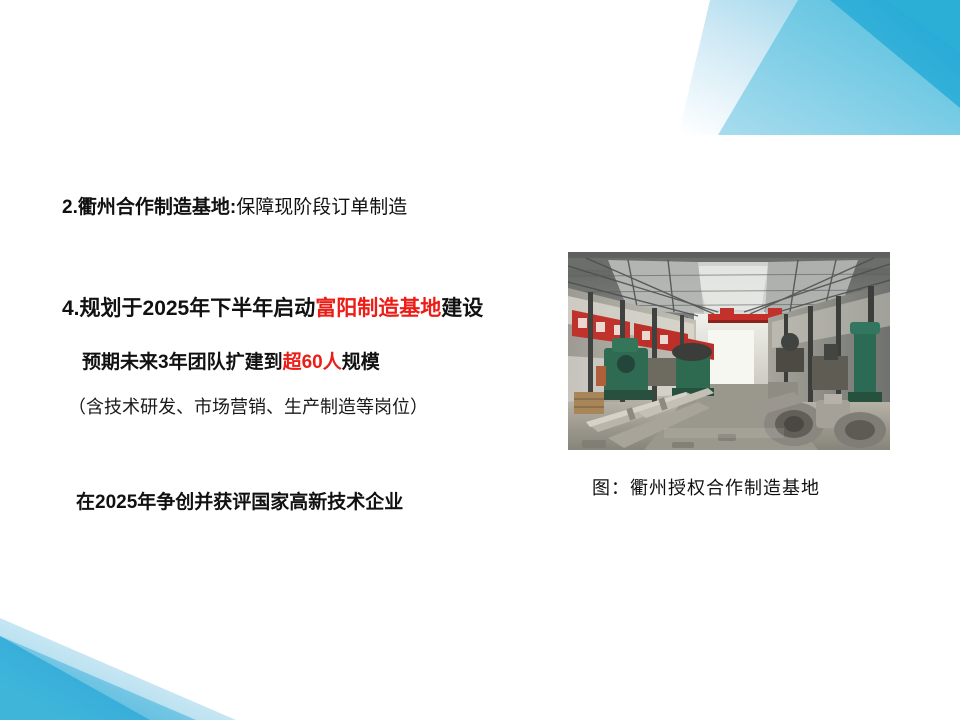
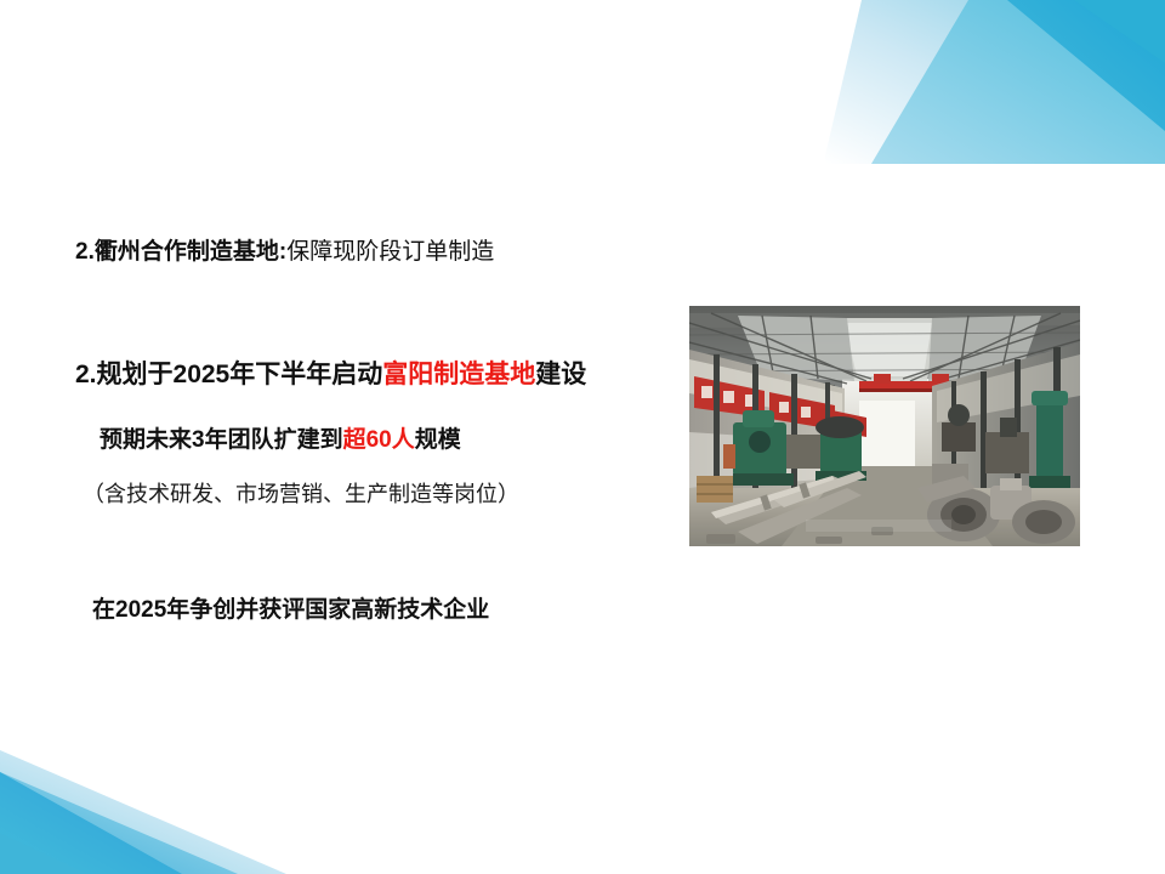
  2.衢州合作制造基地:保障现阶段订单制造
- 4.规划于2025年下半年启动富阳制造基地建设
+ 2.规划于2025年下半年启动富阳制造基地建设
  预期未来3年团队扩建到超60人规模
  （含技术研发、市场营销、生产制造等岗位）
  在2025年争创并获评国家高新技术企业
- 图：衢州授权合作制造基地
